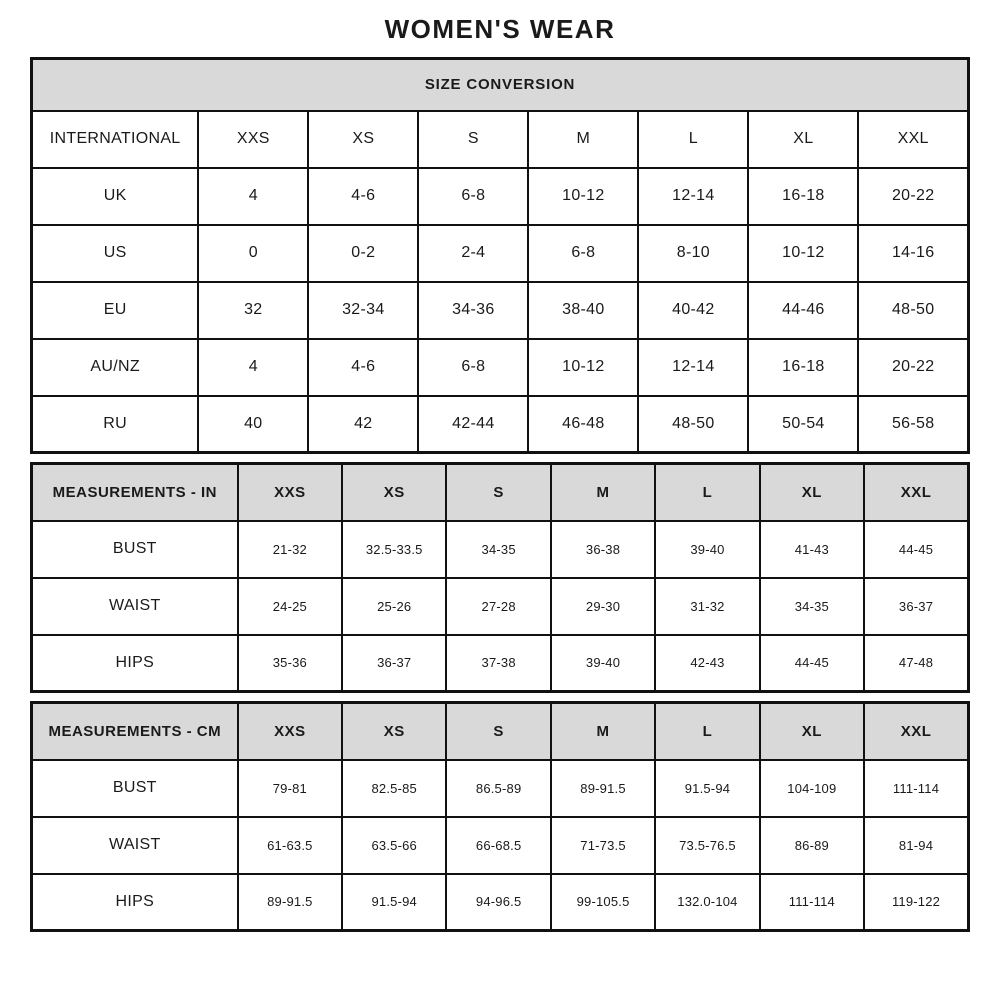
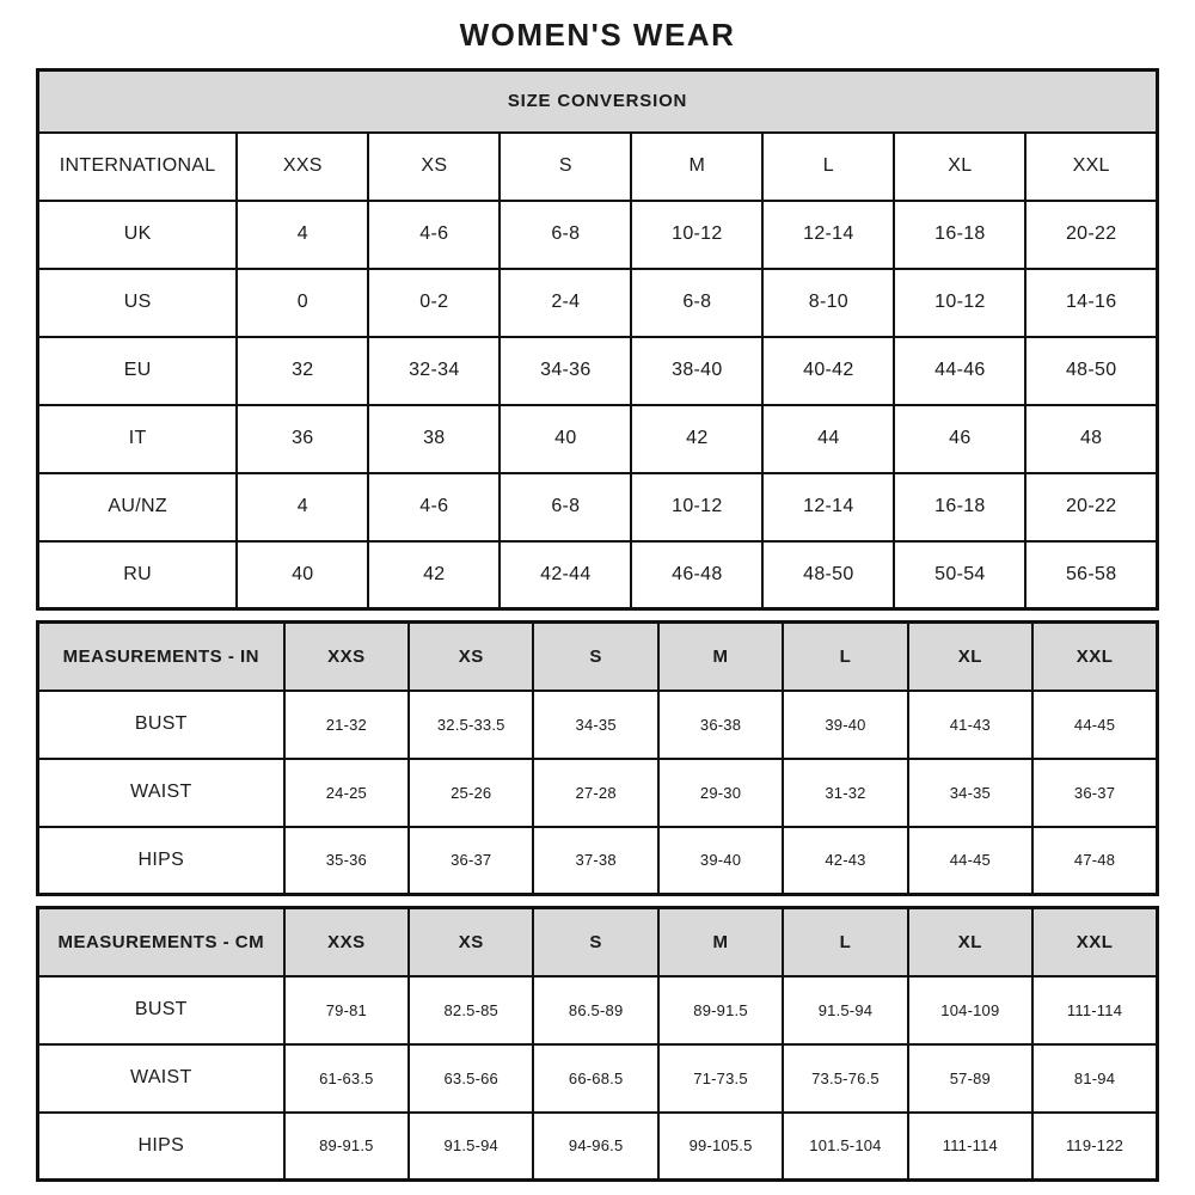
  WOMEN'S WEAR
  SIZE CONVERSION
  INTERNATIONAL	XXS	XS	S	M	L	XL	XXL
  UK	4	4-6	6-8	10-12	12-14	16-18	20-22
  US	0	0-2	2-4	6-8	8-10	10-12	14-16
  EU	32	32-34	34-36	38-40	40-42	44-46	48-50
+ IT	36	38	40	42	44	46	48
  AU/NZ	4	4-6	6-8	10-12	12-14	16-18	20-22
  RU	40	42	42-44	46-48	48-50	50-54	56-58
  MEASUREMENTS - IN	XXS	XS	S	M	L	XL	XXL
  BUST	21-32	32.5-33.5	34-35	36-38	39-40	41-43	44-45
  WAIST	24-25	25-26	27-28	29-30	31-32	34-35	36-37
  HIPS	35-36	36-37	37-38	39-40	42-43	44-45	47-48
  MEASUREMENTS - CM	XXS	XS	S	M	L	XL	XXL
  BUST	79-81	82.5-85	86.5-89	89-91.5	91.5-94	104-109	111-114
- WAIST	61-63.5	63.5-66	66-68.5	71-73.5	73.5-76.5	86-89	81-94
+ WAIST	61-63.5	63.5-66	66-68.5	71-73.5	73.5-76.5	57-89	81-94
- HIPS	89-91.5	91.5-94	94-96.5	99-105.5	132.0-104	111-114	119-122
+ HIPS	89-91.5	91.5-94	94-96.5	99-105.5	101.5-104	111-114	119-122
